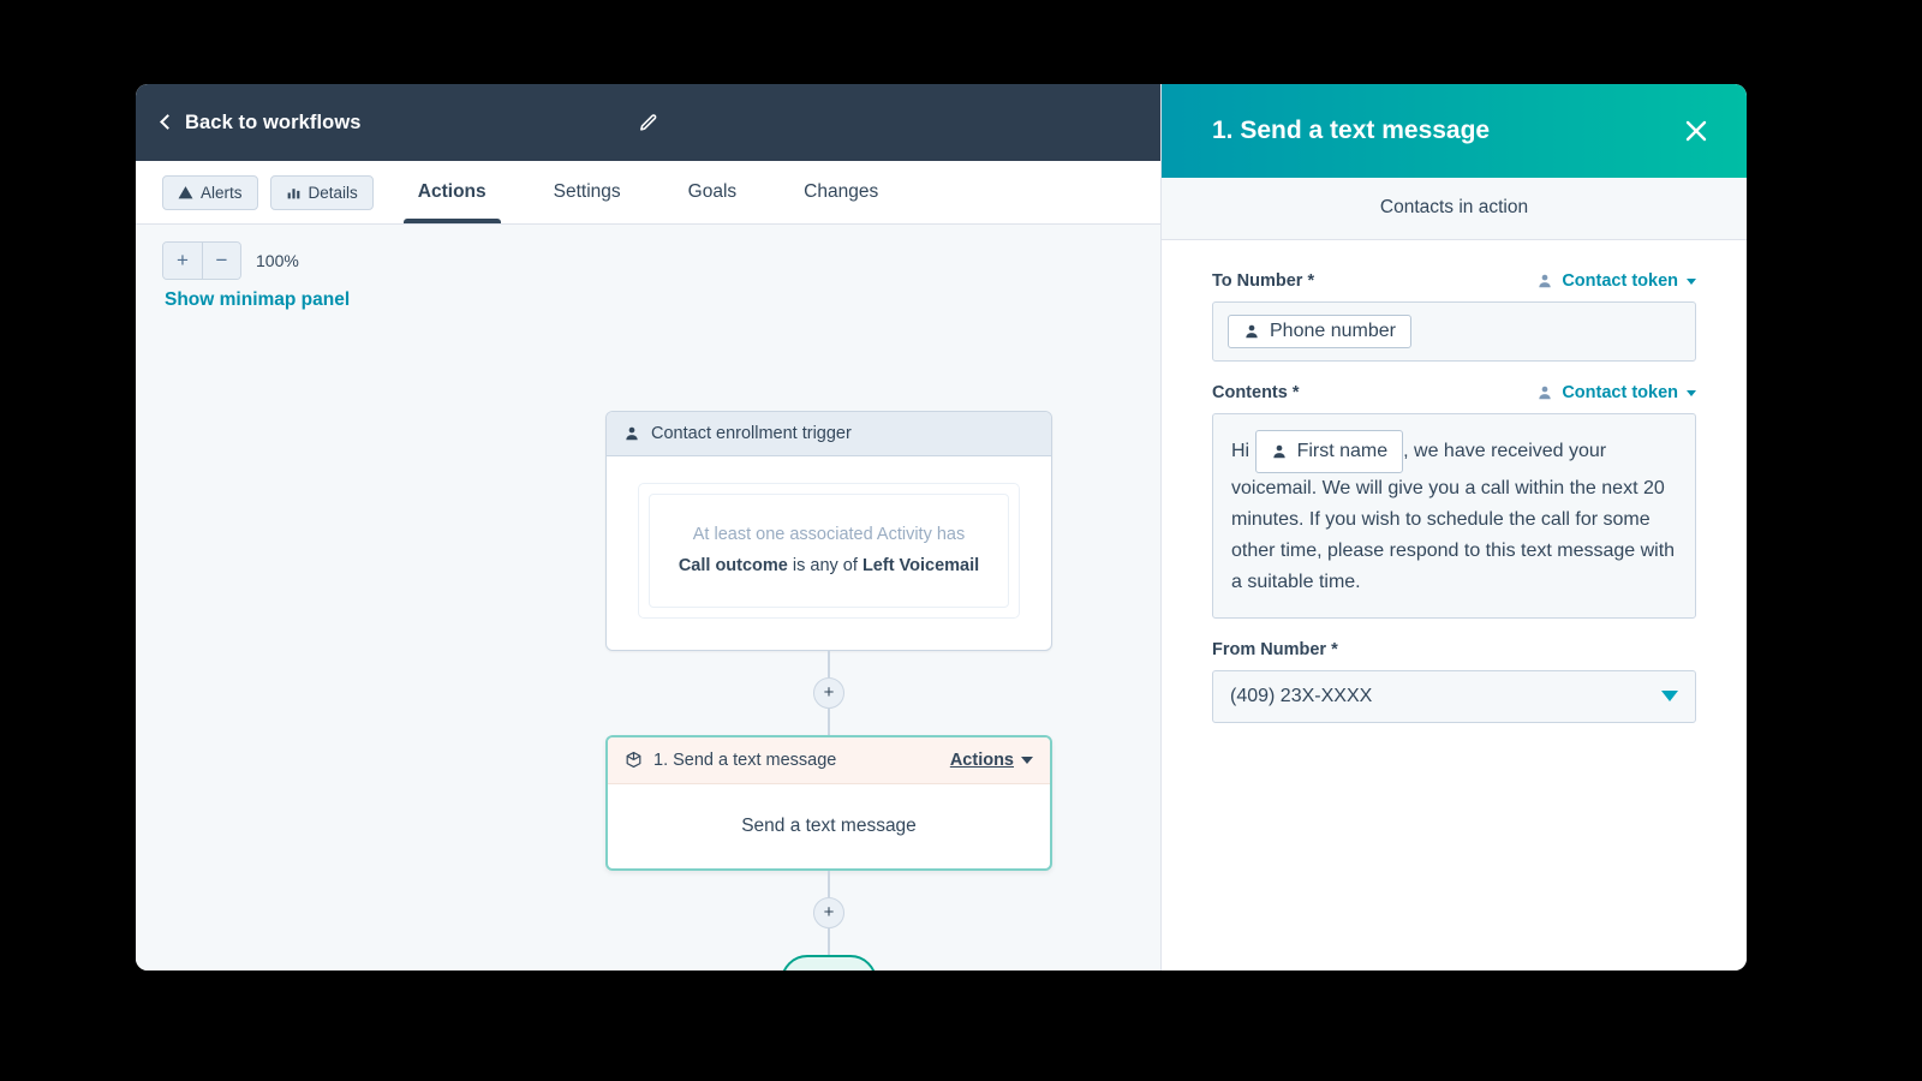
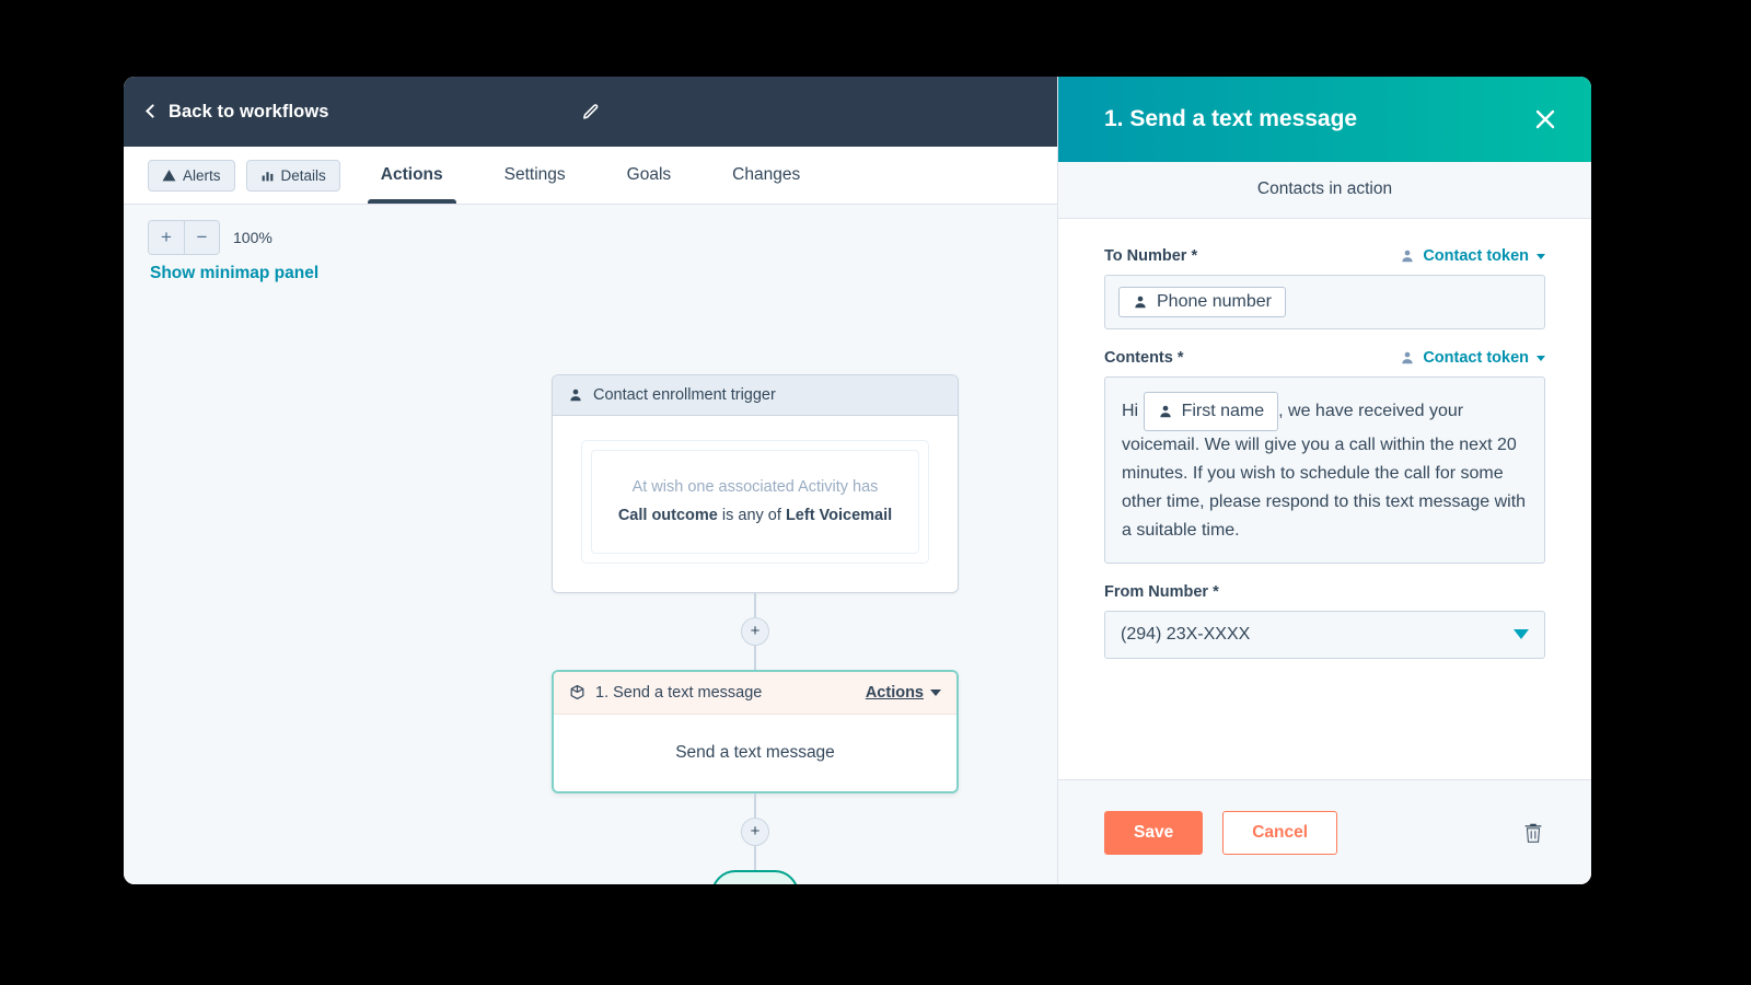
  Back to workflows
  Alerts
  Details
  Actions
  Settings
  Goals
  Changes
  +
  −
  100%
  Show minimap panel
  Contact enrollment trigger
- At least one associated Activity has
+ At wish one associated Activity has
  Call outcome is any of Left Voicemail
  +
  1. Send a text message
  Actions
  Send a text message
  +
  1. Send a text message
  Contacts in action
  To Number *
  Contact token
  Phone number
  Contents *
  Contact token
  Hi
  First name
  , we have received your voicemail. We will give you a call within the next 20 minutes. If you wish to schedule the call for some other time, please respond to this text message with a suitable time.
  From Number *
- (409) 23X-XXXX
+ (294) 23X-XXXX
+ Save
+ Cancel
